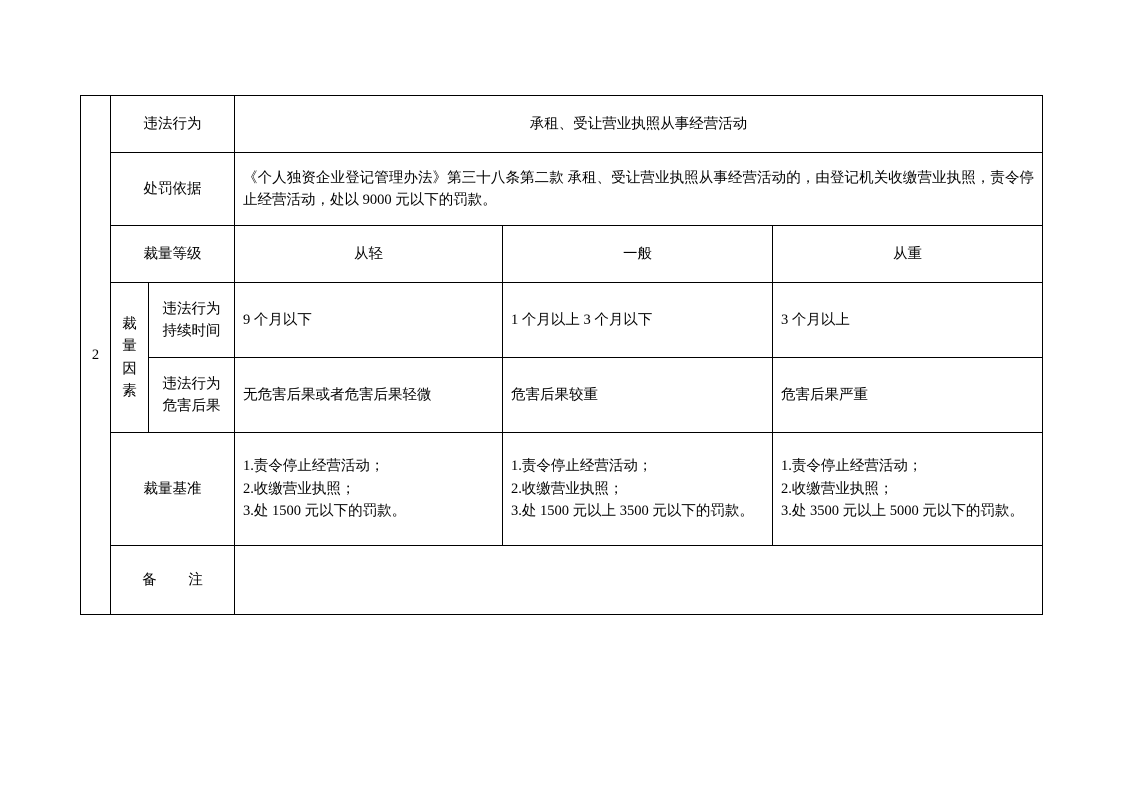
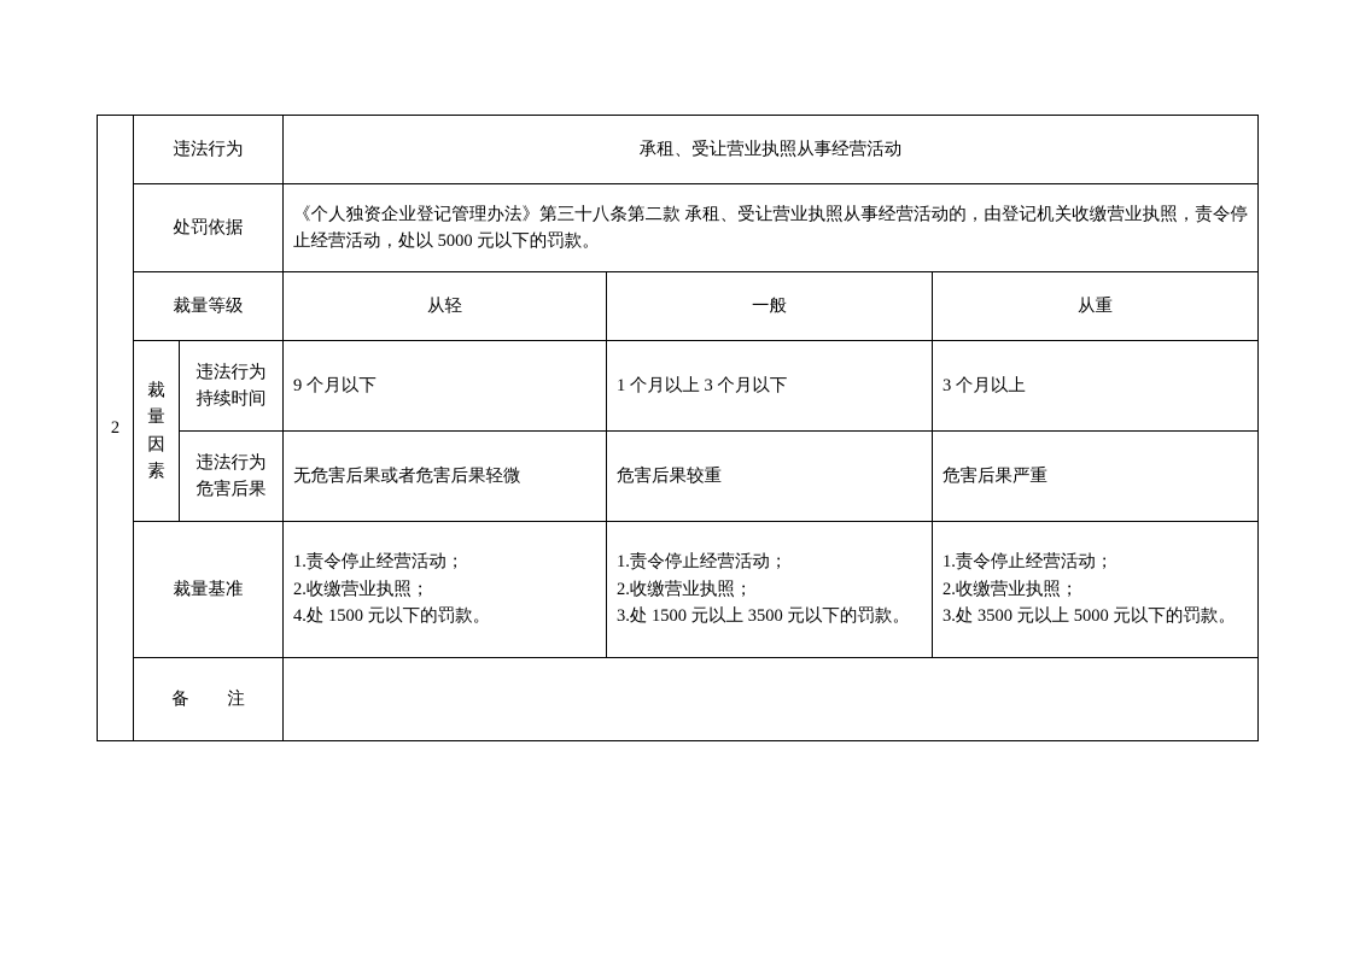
  2	违法行为	承租、受让营业执照从事经营活动
- 处罚依据	《个人独资企业登记管理办法》第三十八条第二款 承租、受让营业执照从事经营活动的，由登记机关收缴营业执照，责令停止经营活动，处以 9000 元以下的罚款。
+ 处罚依据	《个人独资企业登记管理办法》第三十八条第二款 承租、受让营业执照从事经营活动的，由登记机关收缴营业执照，责令停止经营活动，处以 5000 元以下的罚款。
  裁量等级	从轻	一般	从重
  裁 量 因 素	违法行为 持续时间	9 个月以下	1 个月以上 3 个月以下	3 个月以上
  违法行为 危害后果	无危害后果或者危害后果轻微	危害后果较重	危害后果严重
- 裁量基准	1.责令停止经营活动； 2.收缴营业执照； 3.处 1500 元以下的罚款。	1.责令停止经营活动； 2.收缴营业执照； 3.处 1500 元以上 3500 元以下的罚款。	1.责令停止经营活动； 2.收缴营业执照； 3.处 3500 元以上 5000 元以下的罚款。
+ 裁量基准	1.责令停止经营活动； 2.收缴营业执照； 4.处 1500 元以下的罚款。	1.责令停止经营活动； 2.收缴营业执照； 3.处 1500 元以上 3500 元以下的罚款。	1.责令停止经营活动； 2.收缴营业执照； 3.处 3500 元以上 5000 元以下的罚款。
  备 注
